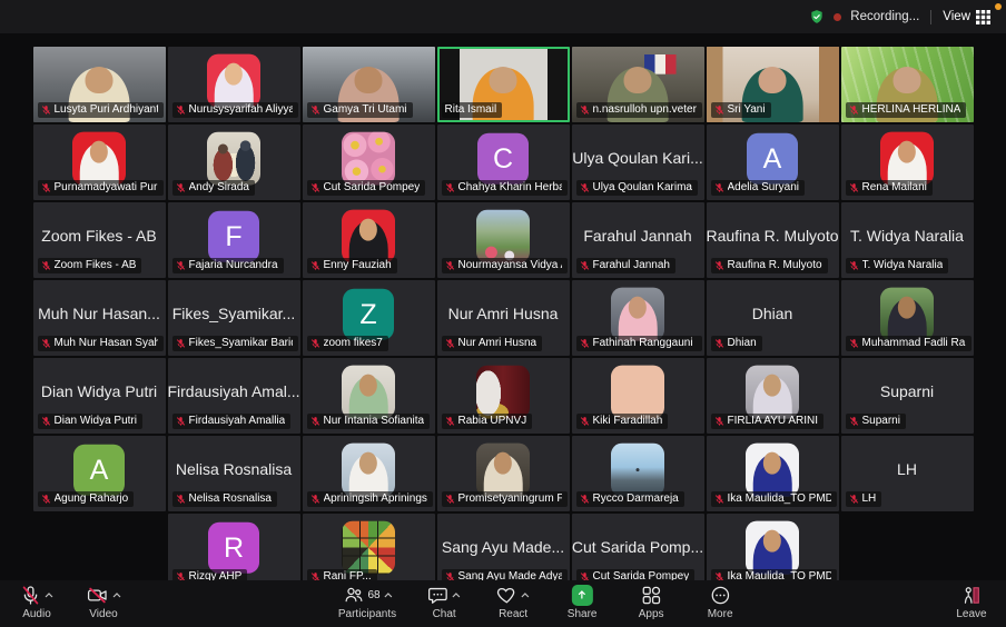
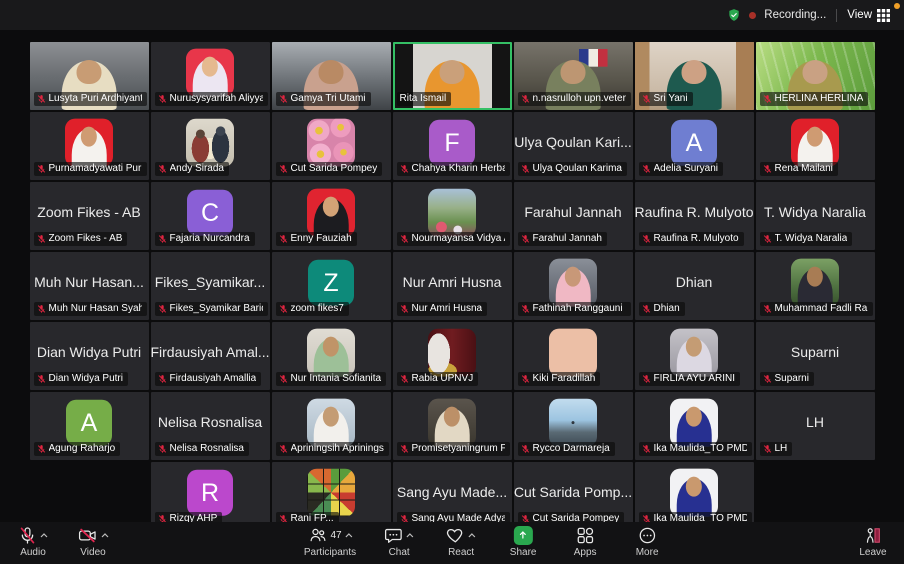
  Recording...
  View
  Lusyta Puri Ardhiyan
  Nurusysyarifah Aliyya
  Gamya Tri Utami
  Rita Ismail
  Sri Yani
  HERLINA HERLINA
  Andy Sirada
  Cut Sarida Pompey
- C
+ F
  Chahya Kharin Herb
  Ulya Qoulan Kari...
  Ulya Qoulan Karima
  A
  Adelia Suryani
  Rena Mailani
  Zoom Fikes - AB
  Zoom Fikes - AB
- F
+ C
  Fajaria Nurcandra
  Enny Fauziah
  Farahul Jannah
  Farahul Jannah
  Raufina R. Mulyoto
  Raufina R. Mulyoto
  T. Widya Naralia
  T. Widya Naralia
  Muh Nur Hasan...
  Muh Nur Hasan Syah
  Fikes_Syamikar...
  Z
  zoom fikes7
  Nur Amri Husna
  Nur Amri Husna
  Fathinah Ranggauni
  Dhian
  Dhian
  Dian Widya Putri
  Dian Widya Putri
  Firdausiyah Amal...
  Firdausiyah Amallia
  Nur Intania Sofianita
  Rabia UPNVJ
  Kiki Faradillah
  FIRLIA AYU ARINI
  Suparni
  Suparni
  A
  Agung Raharjo
  Nelisa Rosnalisa
  Nelisa Rosnalisa
  Apriningsih Aprinings
  Rycco Darmareja
  LH
  LH
  R
  Rizqy AHP
  Rani FP...
  Sang Ayu Made...
  Sang Ayu Made Adya
  Cut Sarida Pomp...
  Cut Sarida Pompey
  Audio
  Video
- 68
+ 47
  Participants
  Chat
  React
  Share
  Apps
  More
  Leave
